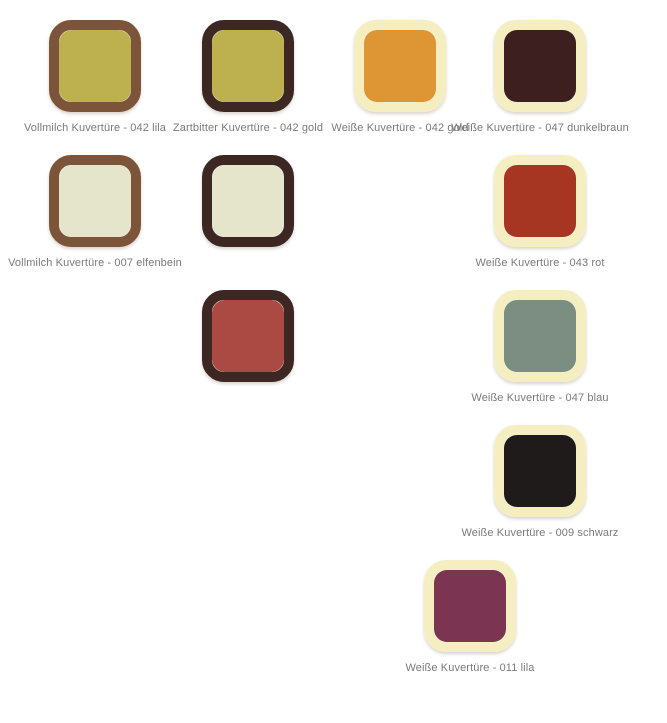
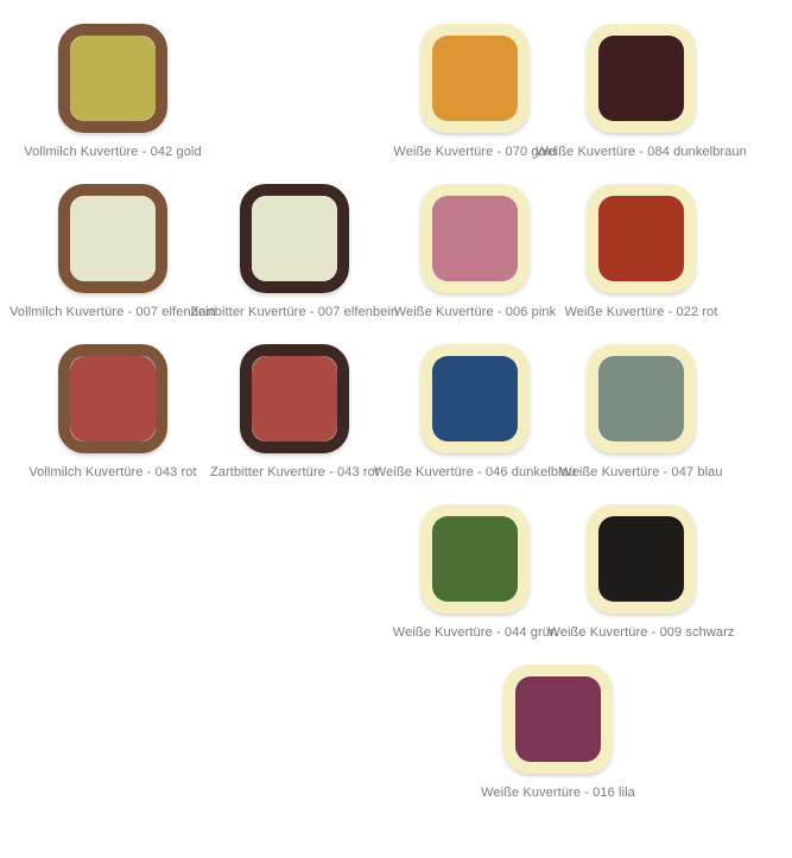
- Vollmilch Kuvertüre - 042 lila
+ Vollmilch Kuvertüre - 042 gold
- Zartbitter Kuvertüre - 042 gold
- Weiße Kuvertüre - 042 gold
+ Weiße Kuvertüre - 070 gold
- Weiße Kuvertüre - 047 dunkelbraun
+ Weiße Kuvertüre - 084 dunkelbraun
  Vollmilch Kuvertüre - 007 elfenbein
+ Zartbitter Kuvertüre - 007 elfenbein
+ Weiße Kuvertüre - 006 pink
- Weiße Kuvertüre - 043 rot
+ Weiße Kuvertüre - 022 rot
+ Vollmilch Kuvertüre - 043 rot
+ Zartbitter Kuvertüre - 043 rot
+ Weiße Kuvertüre - 046 dunkelblau
  Weiße Kuvertüre - 047 blau
+ Weiße Kuvertüre - 044 grün
  Weiße Kuvertüre - 009 schwarz
- Weiße Kuvertüre - 011 lila
+ Weiße Kuvertüre - 016 lila
